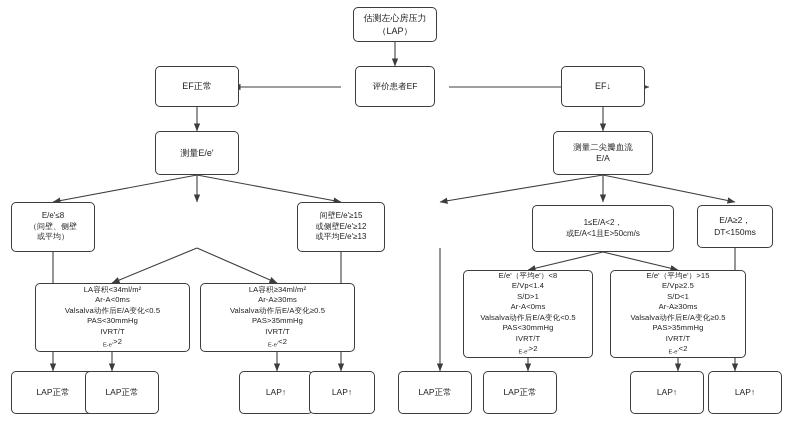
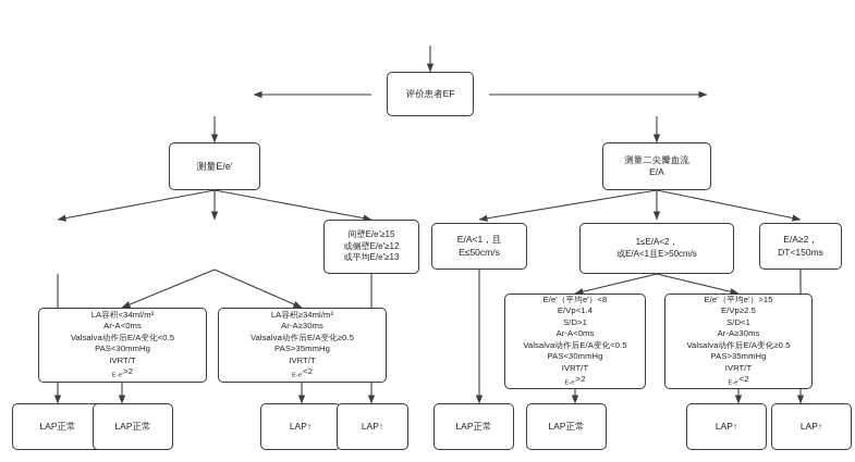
- 估测左心房压力
- （LAP）
- EF正常
  评价患者EF
- EF↓
  测量E/e'
  测量二尖瓣血流
  E/A
- E/e'≤8
- （间壁、侧壁
- 或平均）
  间壁E/e'≥15
  或侧壁E/e'≥12
  或平均E/e'≥13
+ E/A<1，且
+ E≤50cm/s
  1≤E/A<2，
  或E/A<1且E>50cm/s
  E/A≥2，
  DT<150ms
  LA容积<34ml/m²
  Ar-A<0ms
  Valsalva动作后E/A变化<0.5
  PAS<30mmHg
  IVRT/T
  LA容积≥34ml/m²
  Ar-A≥30ms
  Valsalva动作后E/A变化≥0.5
  PAS>35mmHg
  IVRT/T
  E/e'（平均e'）<8
  E/Vp<1.4
  S/D>1
  Ar-A<0ms
  Valsalva动作后E/A变化<0.5
  PAS<30mmHg
  IVRT/T
  E/e'（平均e'）>15
  E/Vp≥2.5
  S/D<1
  Ar-A≥30ms
  Valsalva动作后E/A变化≥0.5
  PAS>35mmHg
  IVRT/T
  LAP正常
  LAP正常
  LAP↑
  LAP↑
  LAP正常
  LAP正常
  LAP↑
  LAP↑
